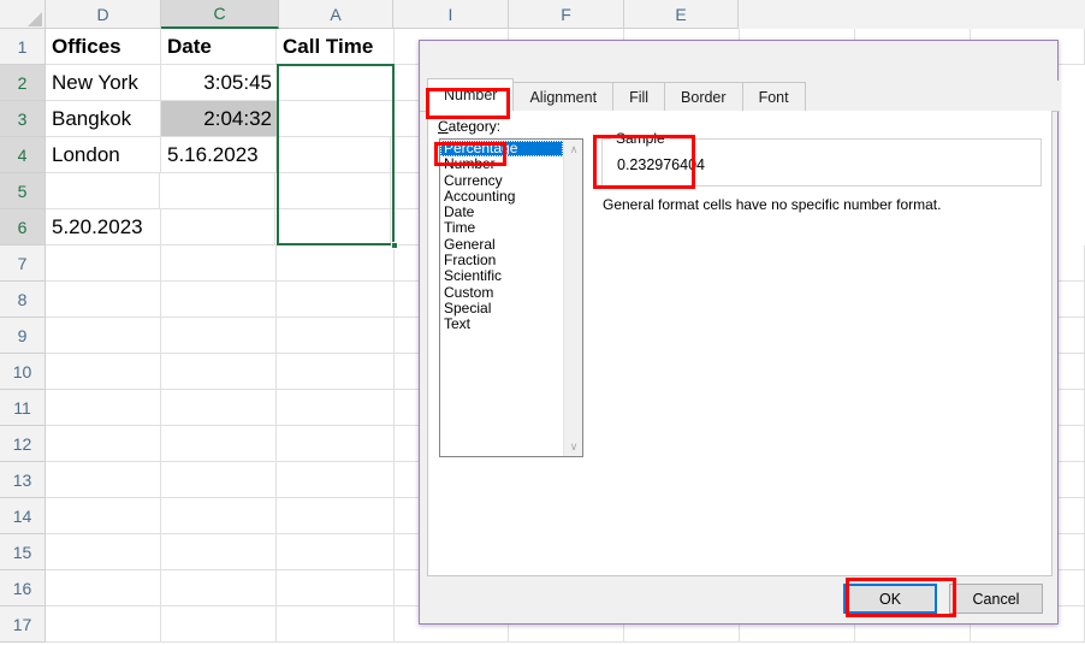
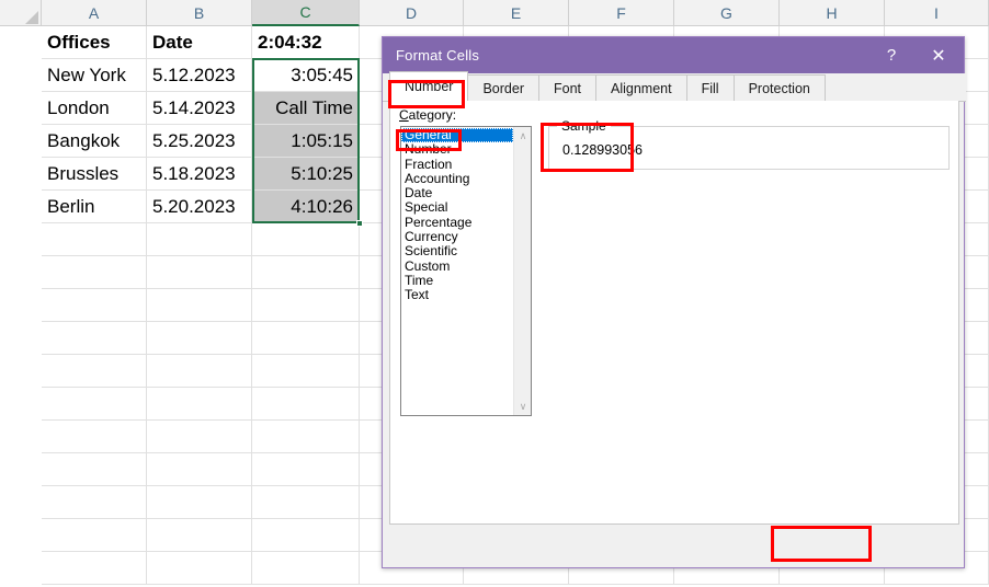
- D
+ A
+ B
  C
- A
+ D
- I
+ E
  F
+ G
+ H
- E
+ I
- 1
- 2
- 3
- 4
- 5
- 6
- 7
- 8
- 9
- 10
- 11
- 12
- 13
- 14
- 15
- 16
- 17
  Offices
  Date
- Call Time
+ 2:04:32
  New York
+ 5.12.2023
  3:05:45
- Bangkok
+ London
+ 5.14.2023
- 2:04:32
+ Call Time
- London
+ Bangkok
- 5.16.2023
+ 5.25.2023
+ 1:05:15
+ Brussles
+ 5.18.2023
+ 5:10:25
+ Berlin
  5.20.2023
+ 4:10:26
+ Format Cells
+ ?
+ ✕
  Number
- Alignment
+ Border
- Fill
+ Font
- Border
+ Alignment
- Font
+ Fill
+ Protection
  Category:
- Percentage
+ General
  Number
- Currency
+ Fraction
  Accounting
  Date
- Time
+ Special
- General
+ Percentage
- Fraction
+ Currency
  Scientific
  Custom
- Special
+ Time
  Text
  ∧
  ∨
  Sample
- 0.232976404
+ 0.128993056
- General format cells have no specific number format.
- OK
- Cancel
